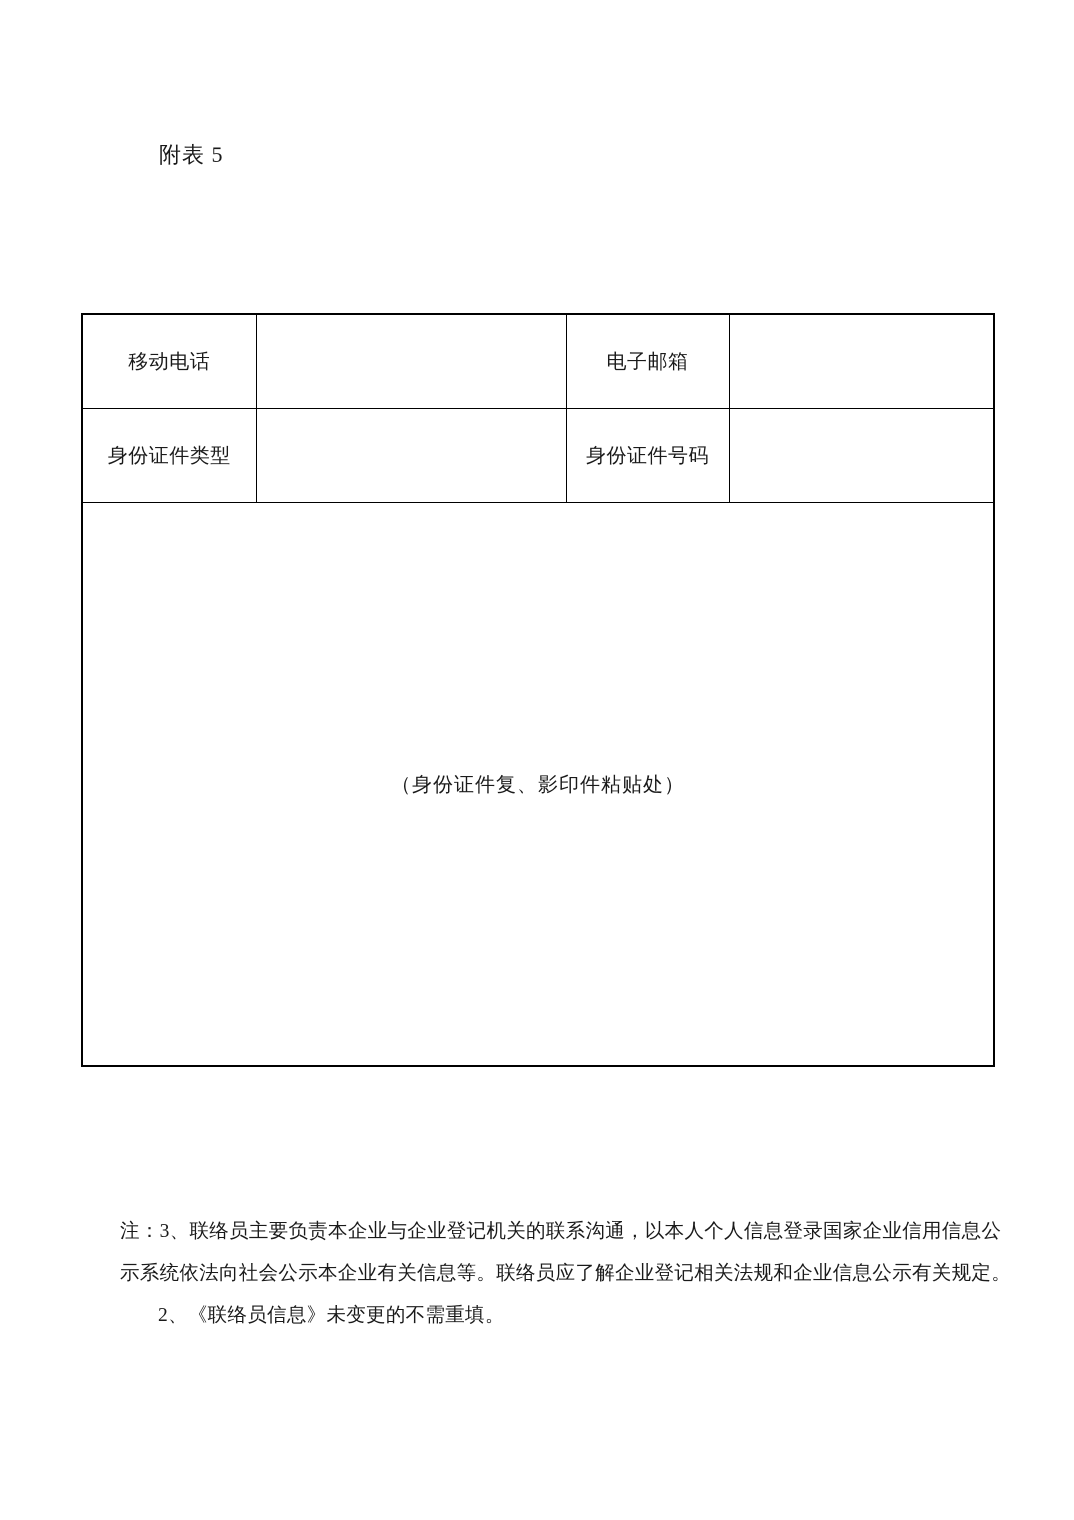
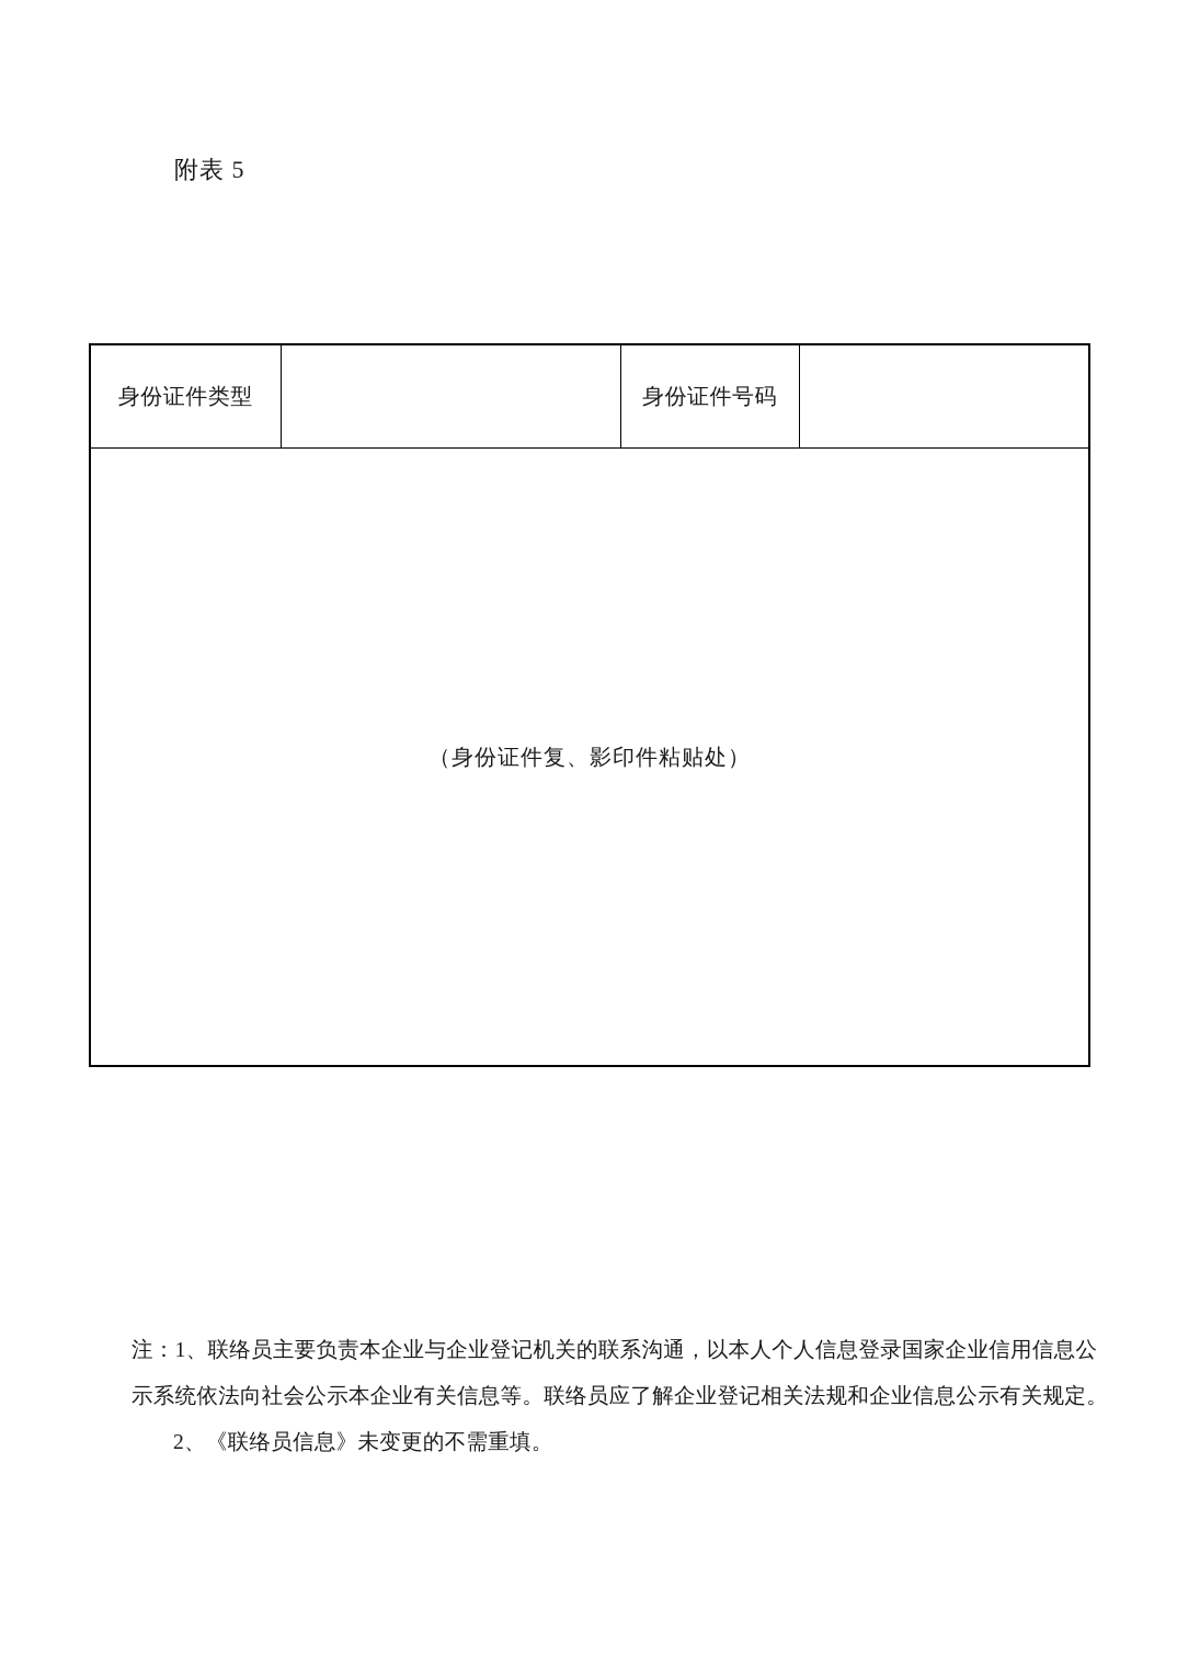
  附表 5
- 移动电话		电子邮箱
  身份证件类型		身份证件号码
  （身份证件复、影印件粘贴处）
- 注：3、联络员主要负责本企业与企业登记机关的联系沟通，以本人个人信息登录国家企业信用信息公
+ 注：1、联络员主要负责本企业与企业登记机关的联系沟通，以本人个人信息登录国家企业信用信息公
  示系统依法向社会公示本企业有关信息等。联络员应了解企业登记相关法规和企业信息公示有关规定。
  2、《联络员信息》未变更的不需重填。
